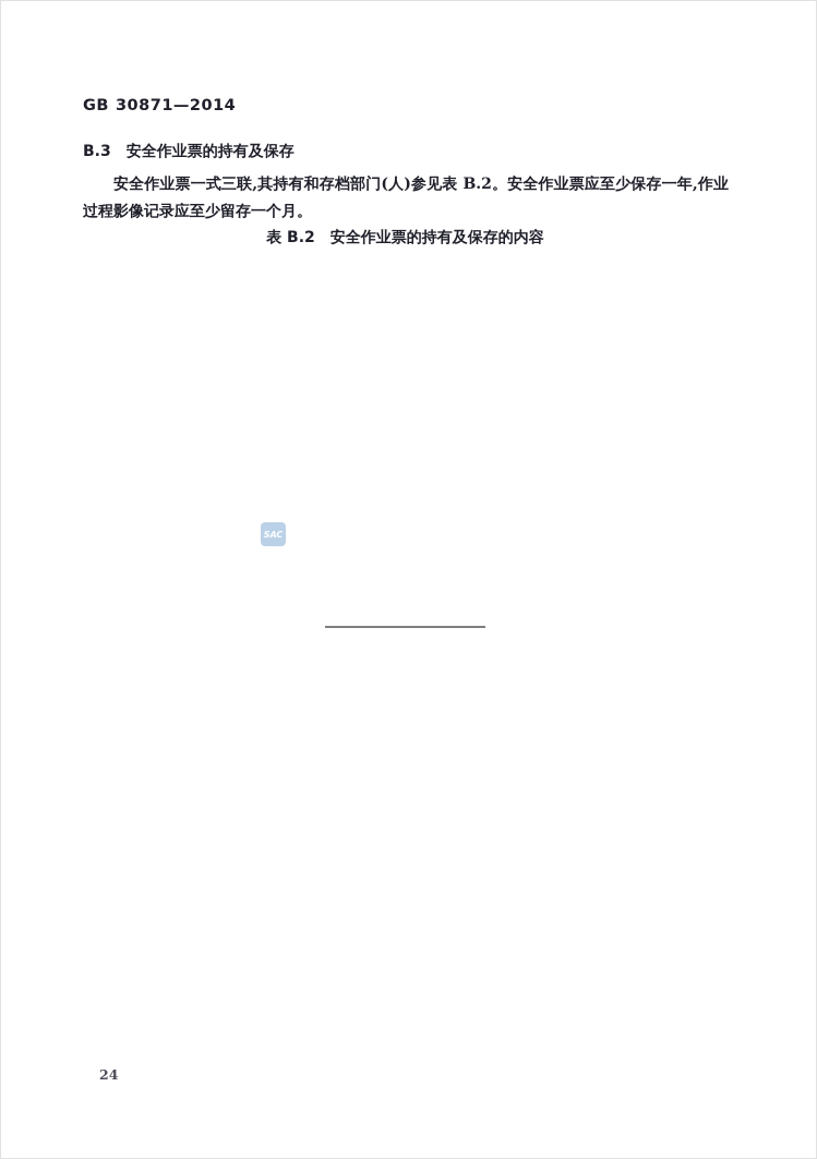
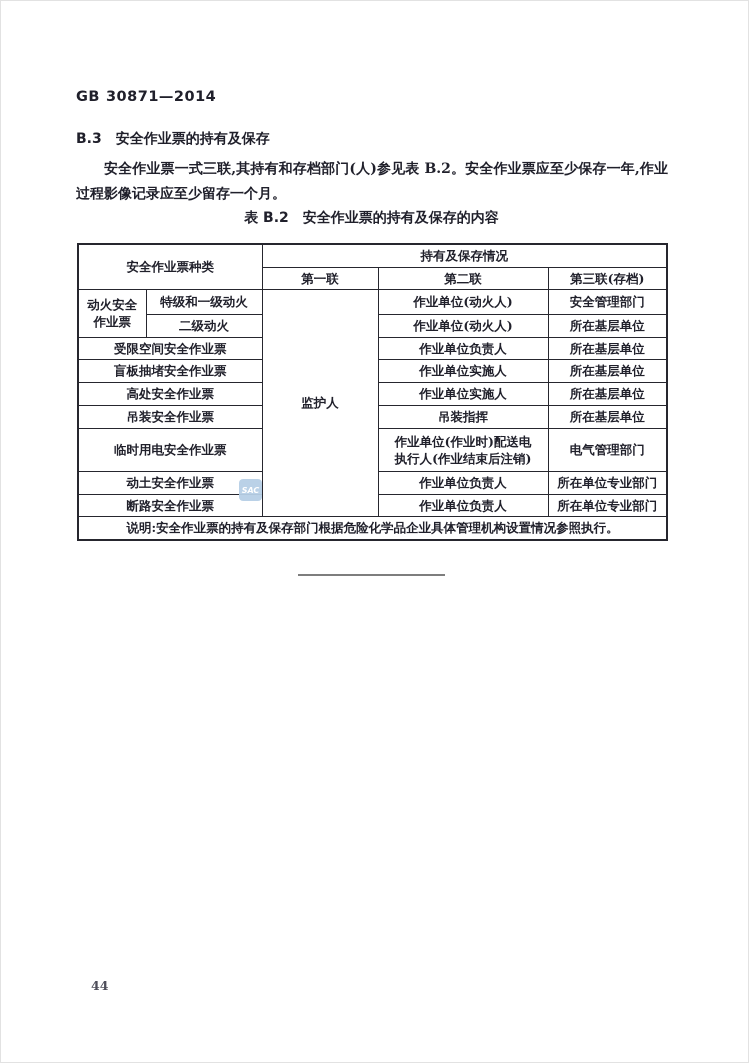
  GB 30871—2014
  B.3 安全作业票的持有及保存
  安全作业票一式三联,其持有和存档部门(人)参见表 B.2。安全作业票应至少保存一年,作业过程影像记录应至少留存一个月。
  表 B.2 安全作业票的持有及保存的内容
+ 安全作业票种类	持有及保存情况
+ 第一联	第二联	第三联(存档)
+ 动火安全 作业票	特级和一级动火	监护人	作业单位(动火人)	安全管理部门
+ 二级动火	作业单位(动火人)	所在基层单位
+ 受限空间安全作业票	作业单位负责人	所在基层单位
+ 盲板抽堵安全作业票	作业单位实施人	所在基层单位
+ 高处安全作业票	作业单位实施人	所在基层单位
+ 吊装安全作业票	吊装指挥	所在基层单位
+ 临时用电安全作业票	作业单位(作业时)配送电 执行人(作业结束后注销)	电气管理部门
+ 动土安全作业票	作业单位负责人	所在单位专业部门
+ 断路安全作业票	作业单位负责人	所在单位专业部门
+ 说明:安全作业票的持有及保存部门根据危险化学品企业具体管理机构设置情况参照执行。
  SAC
- 24
+ 44
